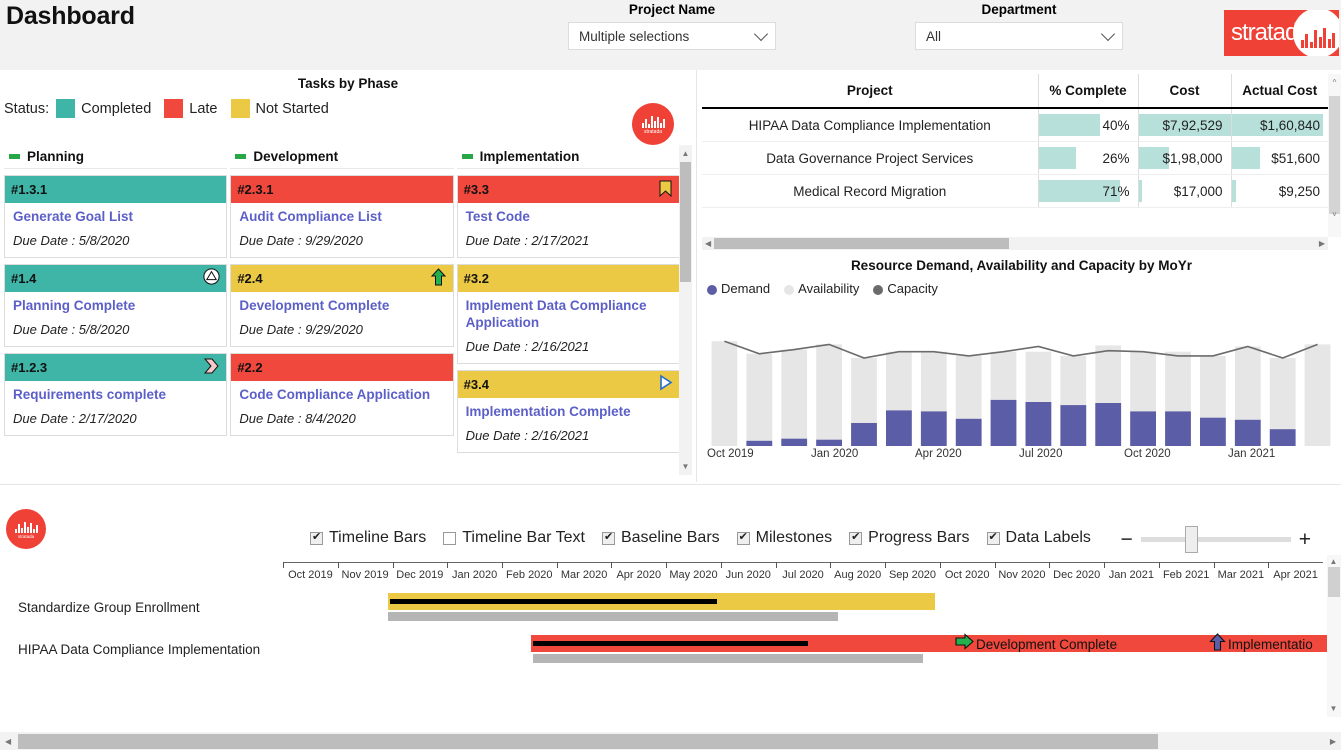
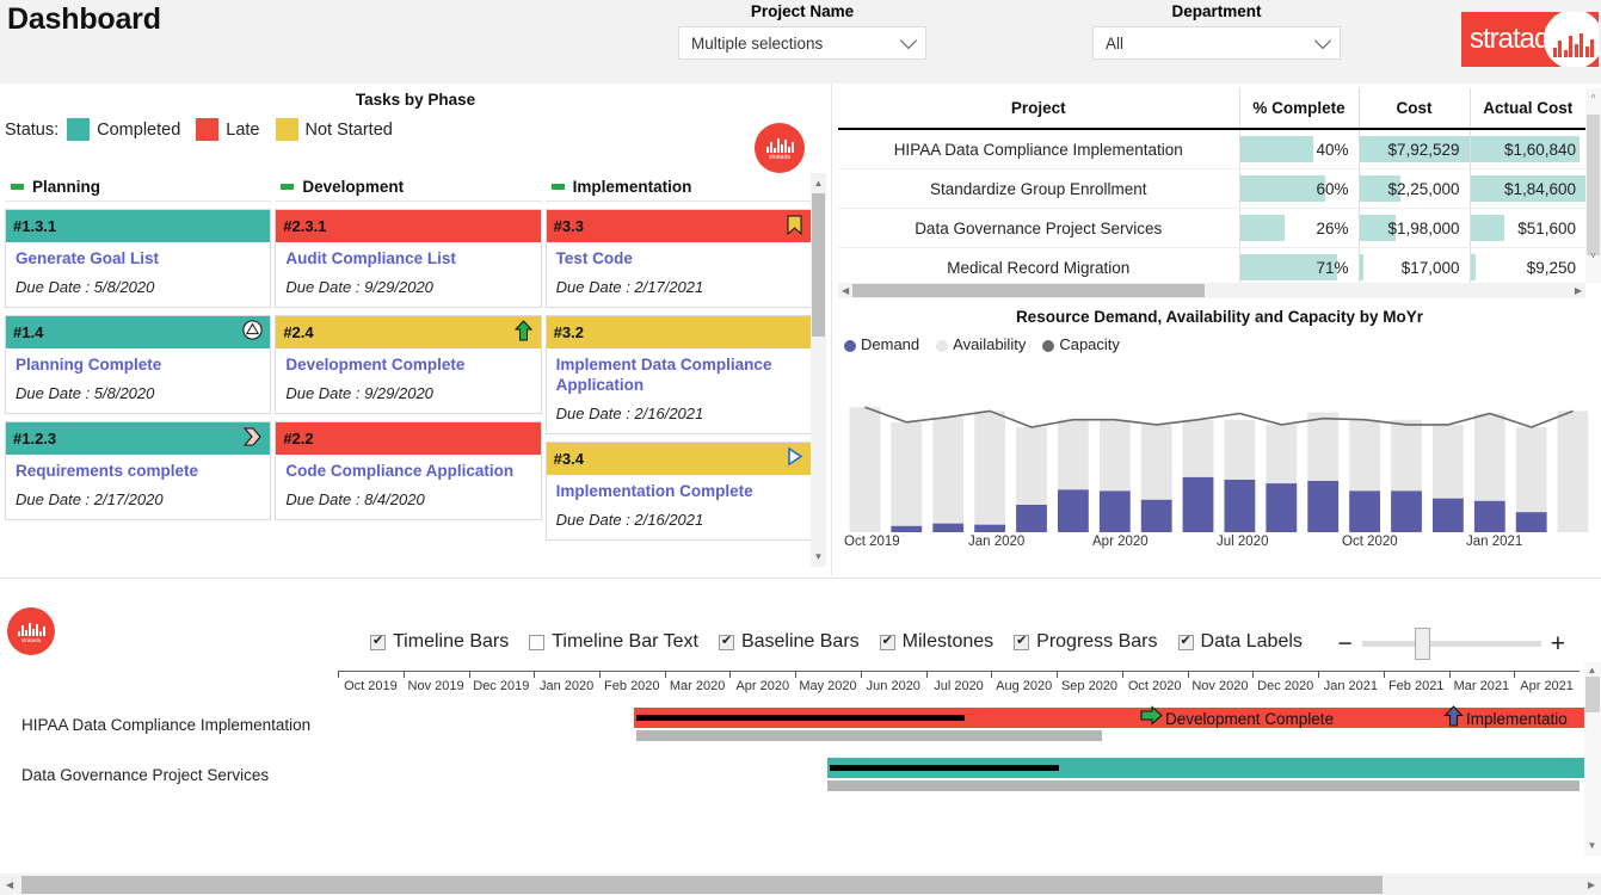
  Dashboard
  Project Name
  Multiple selections
  Department
  All
  stratad
  Tasks by Phase
  Status:
  Completed
  Late
  Not Started
  Planning
  #1.3.1
  Generate Goal List
  Due Date : 5/8/2020
  #1.4
  Planning Complete
  Due Date : 5/8/2020
  #1.2.3
  Requirements complete
  Due Date : 2/17/2020
  Development
  #2.3.1
  Audit Compliance List
  Due Date : 9/29/2020
  #2.4
  Development Complete
  Due Date : 9/29/2020
  #2.2
  Code Compliance Application
  Due Date : 8/4/2020
  Implementation
  #3.3
  Test Code
  Due Date : 2/17/2021
  #3.2
  Implement Data Compliance Application
  Due Date : 2/16/2021
  #3.4
  Implementation Complete
  Due Date : 2/16/2021
  ▲
  ▼
  Project	% Complete	Cost	Actual Cost
  HIPAA Data Compliance Implementation	40%	$7,92,529	$1,60,840
+ Standardize Group Enrollment	60%	$2,25,000	$1,84,600
  Data Governance Project Services	26%	$1,98,000	$51,600
  Medical Record Migration	71%	$17,000	$9,250
  ^
  ˅
  ◀
  ▶
  Resource Demand, Availability and Capacity by MoYr
  Demand
  Availability
  Capacity
  Oct 2019
  Jan 2020
  Apr 2020
  Jul 2020
  Oct 2020
  Jan 2021
  Timeline Bars
  Timeline Bar Text
  Baseline Bars
  Milestones
  Progress Bars
  Data Labels
  −
  +
  Oct 2019
  Nov 2019
  Dec 2019
  Jan 2020
  Feb 2020
  Mar 2020
  Apr 2020
  May 2020
  Jun 2020
  Jul 2020
  Aug 2020
  Sep 2020
  Oct 2020
  Nov 2020
  Dec 2020
  Jan 2021
  Feb 2021
  Mar 2021
  Apr 2021
- Standardize Group Enrollment
  HIPAA Data Compliance Implementation
  Development Complete
  Implementatio
+ Data Governance Project Services
  ▲
  ▼
  ◀
  ▶
